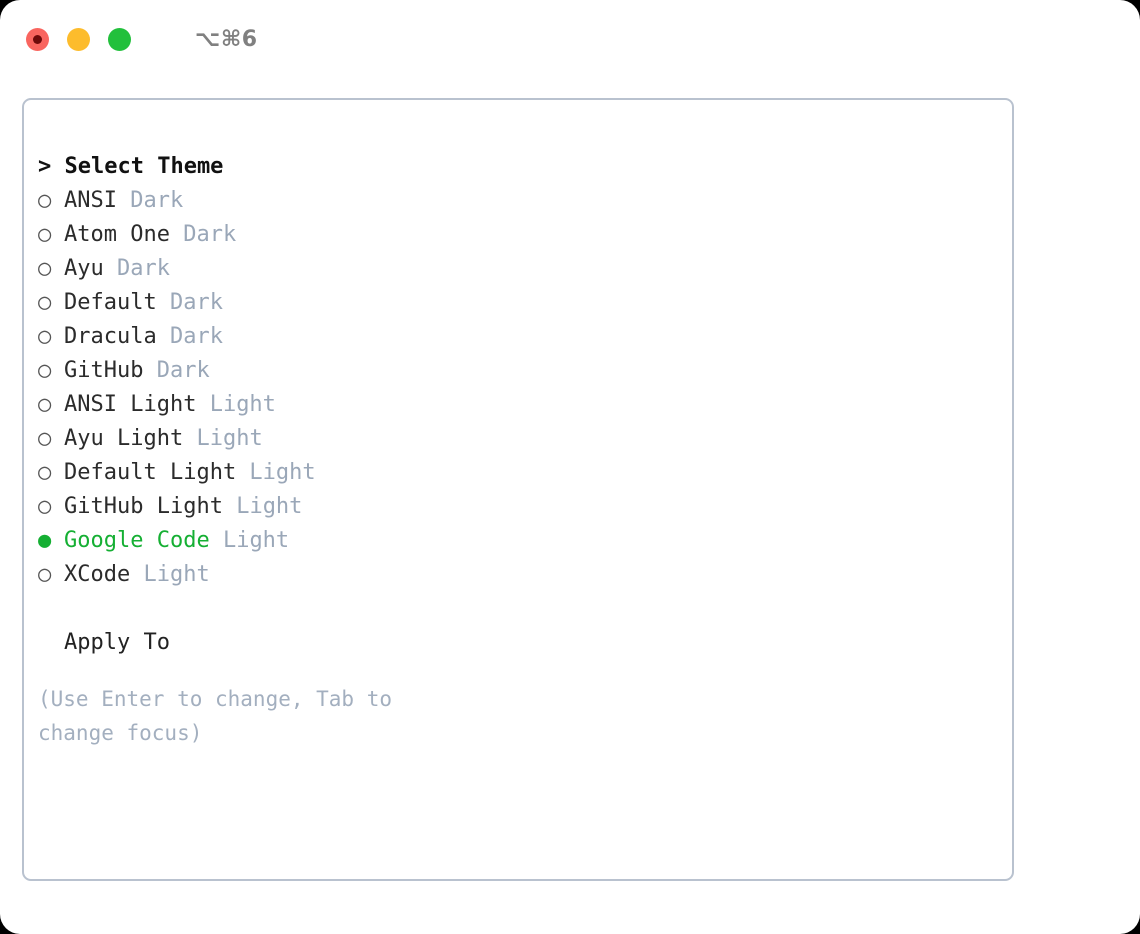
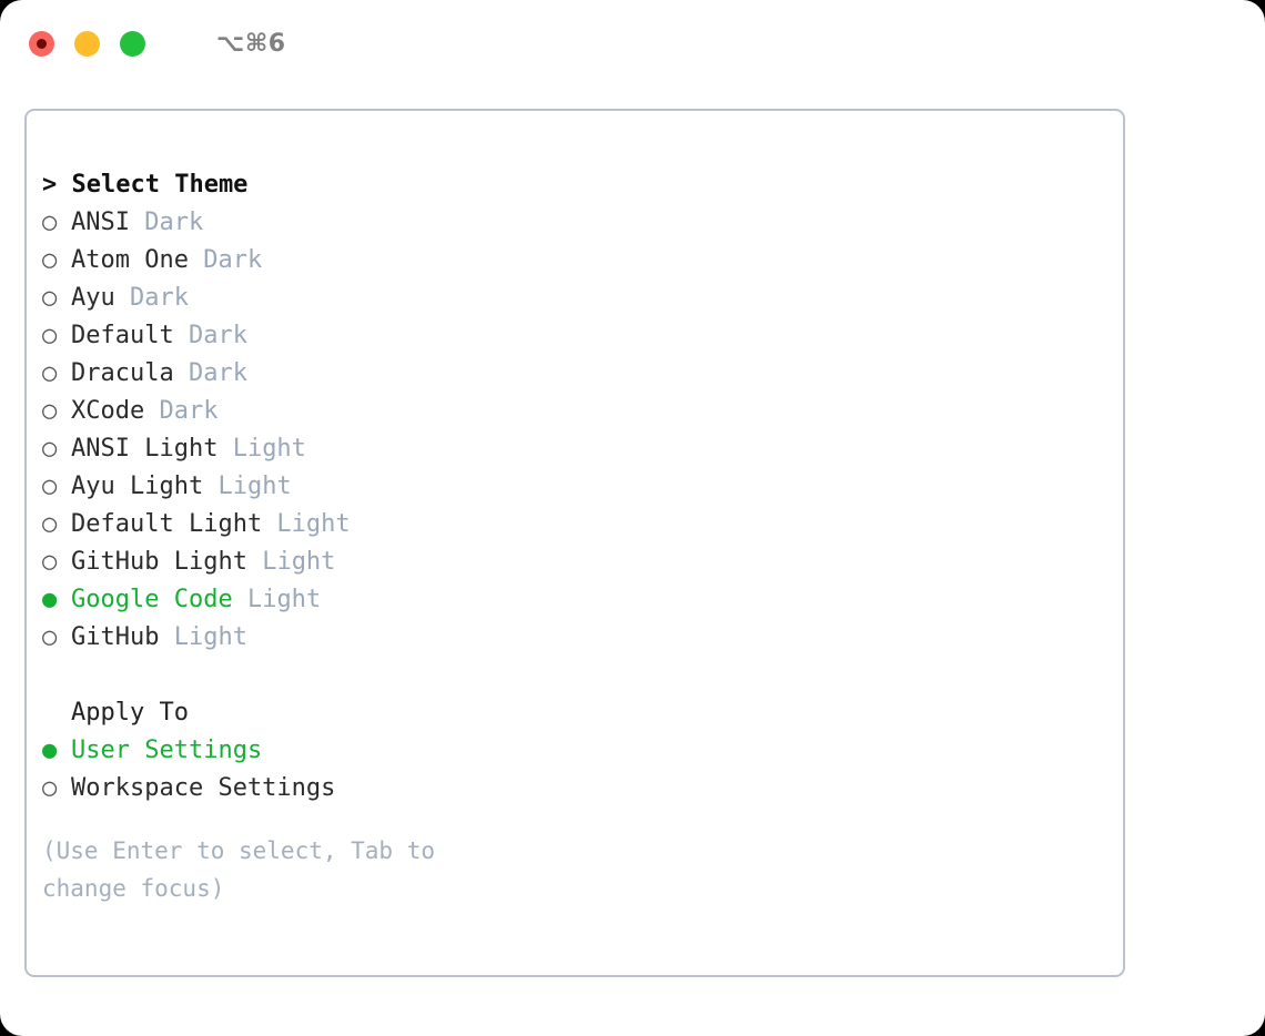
  ⌥⌘6
  > Select Theme
  ○ ANSI Dark
  ○ Atom One Dark
  ○ Ayu Dark
  ○ Default Dark
  ○ Dracula Dark
- ○ GitHub Dark
+ ○ XCode Dark
  ○ ANSI Light Light
  ○ Ayu Light Light
  ○ Default Light Light
  ○ GitHub Light Light
  ● Google Code Light
- ○ XCode Light
+ ○ GitHub Light
  Apply To
+ ● User Settings
+ ○ Workspace Settings
- (Use Enter to change, Tab to change focus)
+ (Use Enter to select, Tab to change focus)
